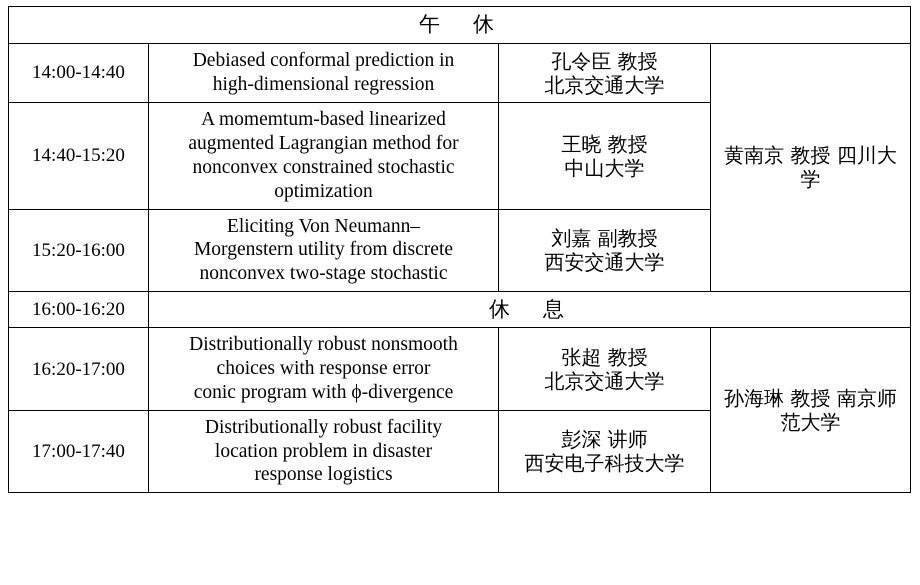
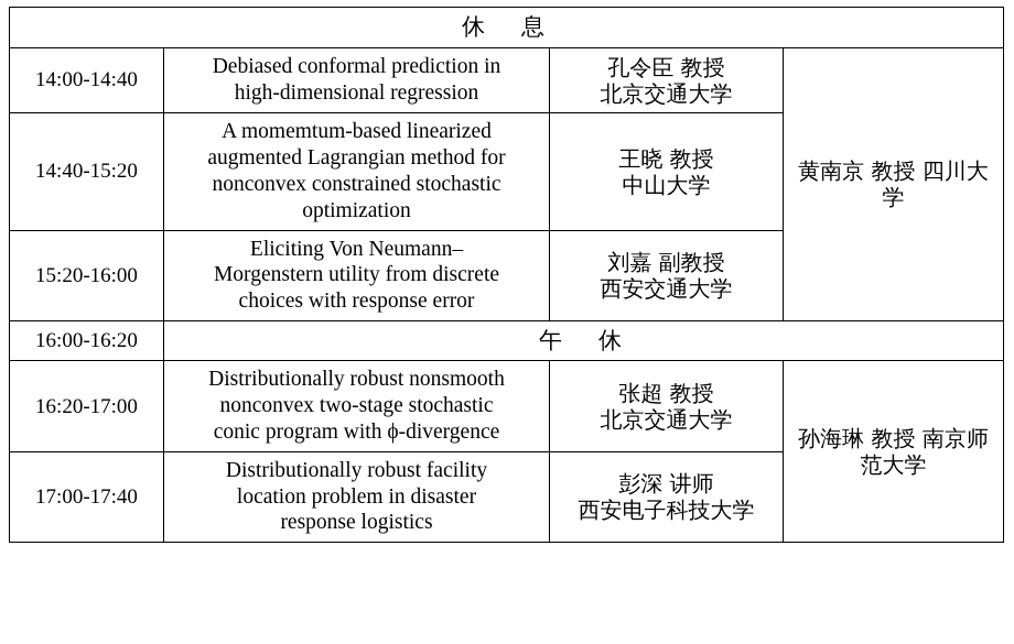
- 午 休
+ 休 息
  14:00-14:40	Debiased conformal prediction in high-dimensional regression	孔令臣 教授 北京交通大学	黄南京 教授 四川大学
  14:40-15:20	A momemtum-based linearized augmented Lagrangian method for nonconvex constrained stochastic optimization	王晓 教授 中山大学
- 15:20-16:00	Eliciting Von Neumann– Morgenstern utility from discrete nonconvex two-stage stochastic	刘嘉 副教授 西安交通大学
+ 15:20-16:00	Eliciting Von Neumann– Morgenstern utility from discrete choices with response error	刘嘉 副教授 西安交通大学
- 16:00-16:20	休 息
+ 16:00-16:20	午 休
- 16:20-17:00	Distributionally robust nonsmooth choices with response error conic program with ϕ-divergence	张超 教授 北京交通大学	孙海琳 教授 南京师范大学
+ 16:20-17:00	Distributionally robust nonsmooth nonconvex two-stage stochastic conic program with ϕ-divergence	张超 教授 北京交通大学	孙海琳 教授 南京师范大学
  17:00-17:40	Distributionally robust facility location problem in disaster response logistics	彭深 讲师 西安电子科技大学
